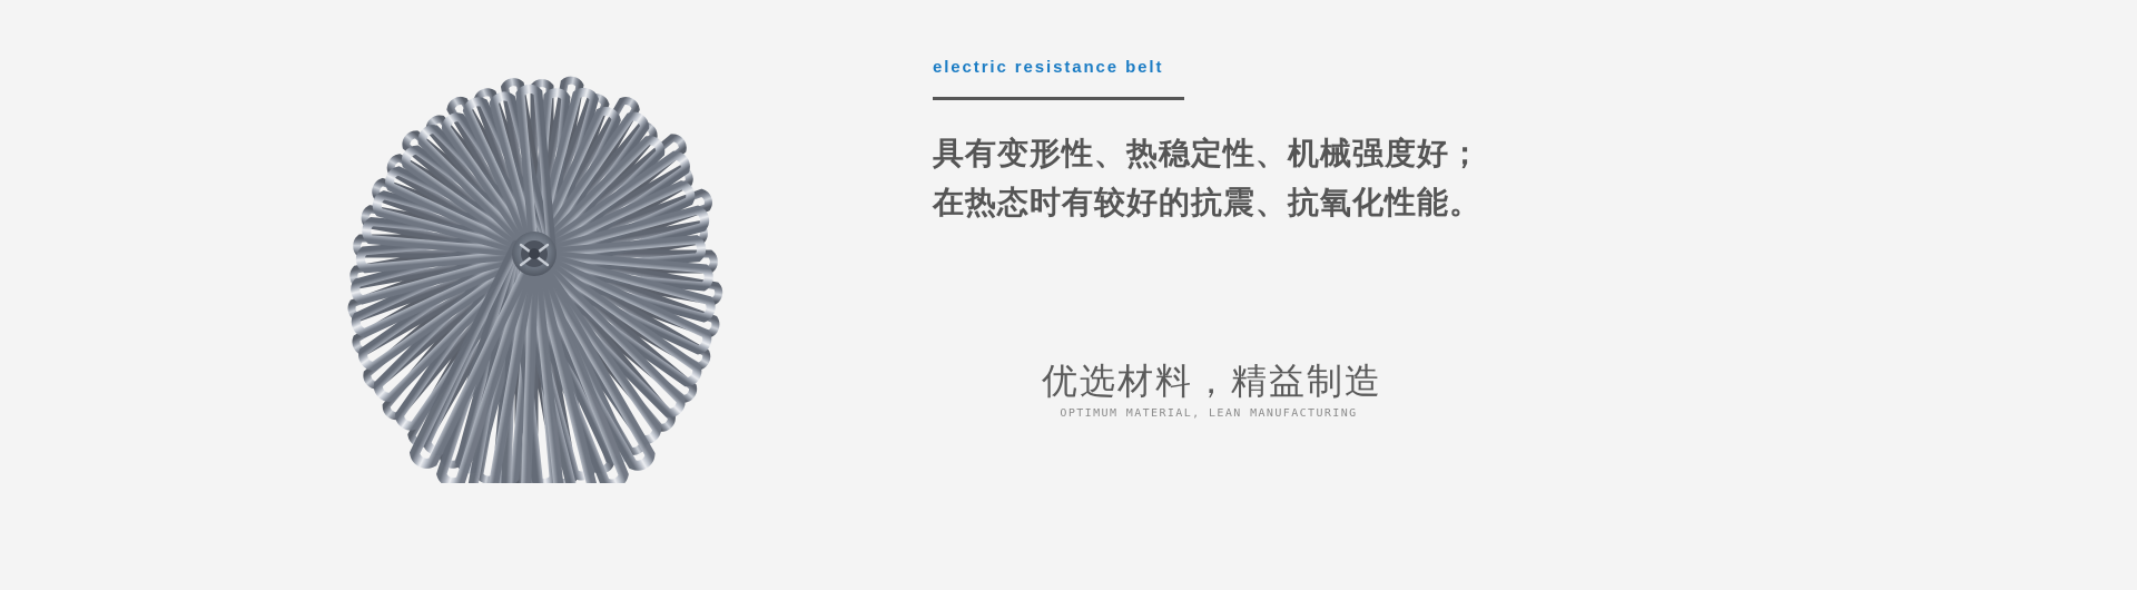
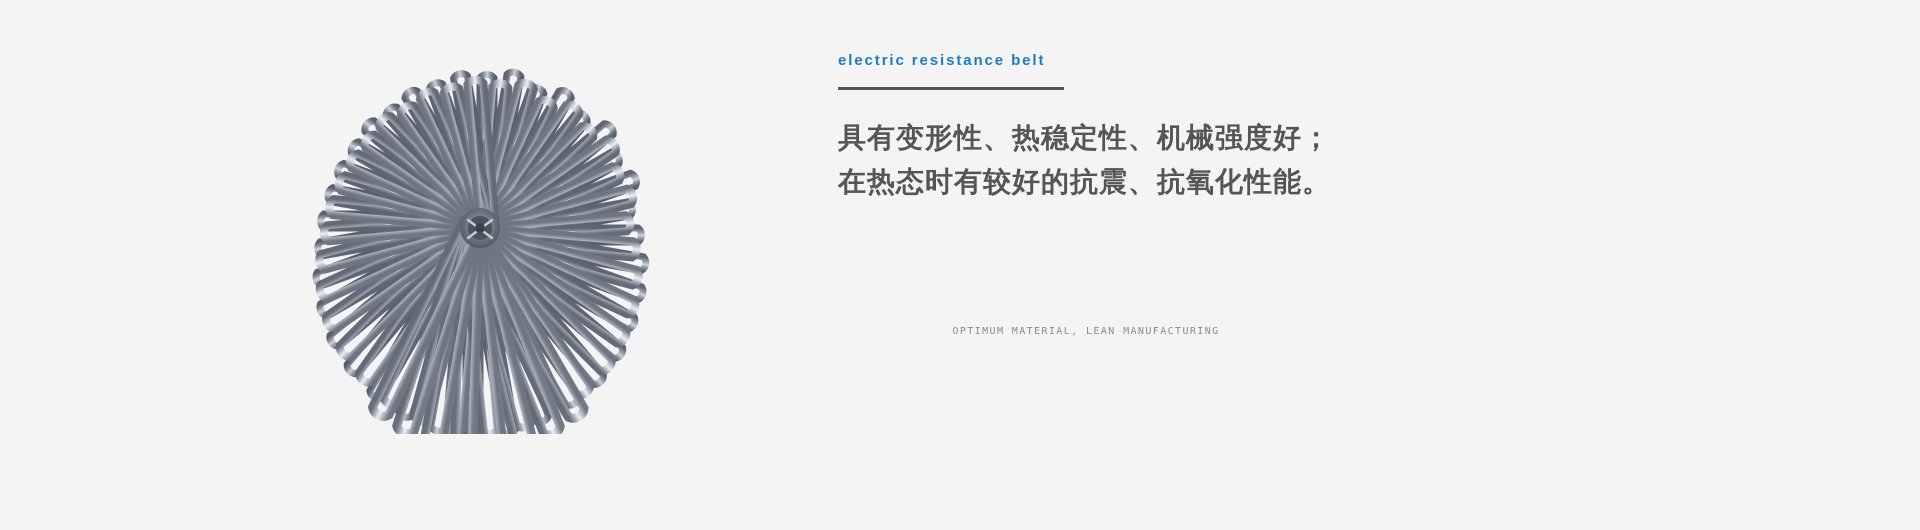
  electric resistance belt
  具有变形性、热稳定性、机械强度好；
  在热态时有较好的抗震、抗氧化性能。
- 优选材料，精益制造
  OPTIMUM MATERIAL, LEAN MANUFACTURING
